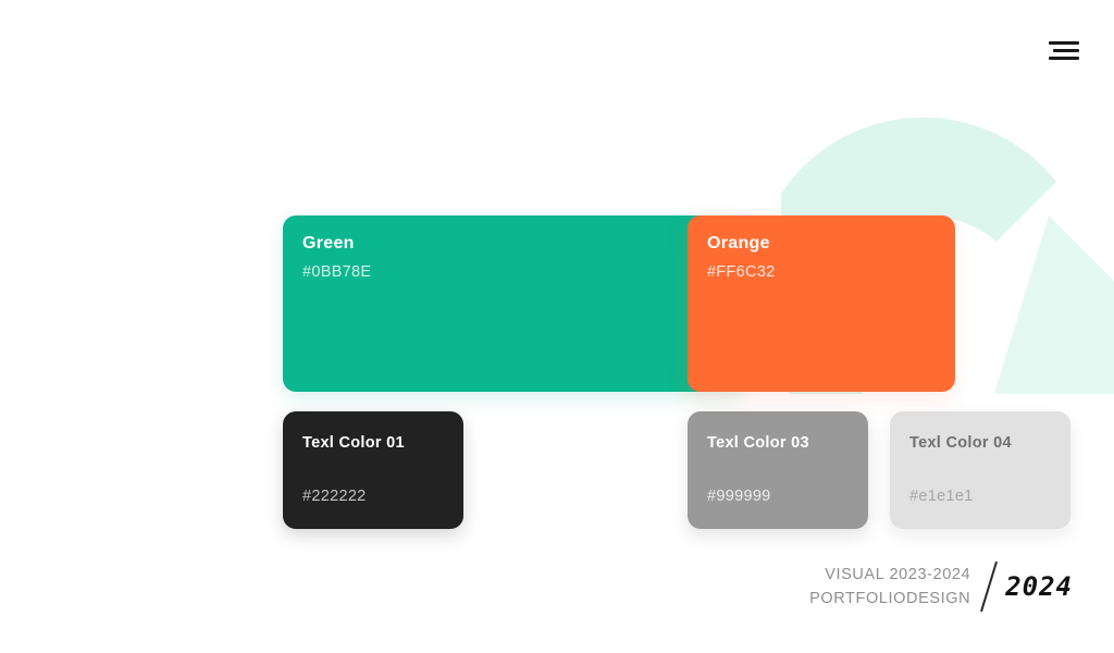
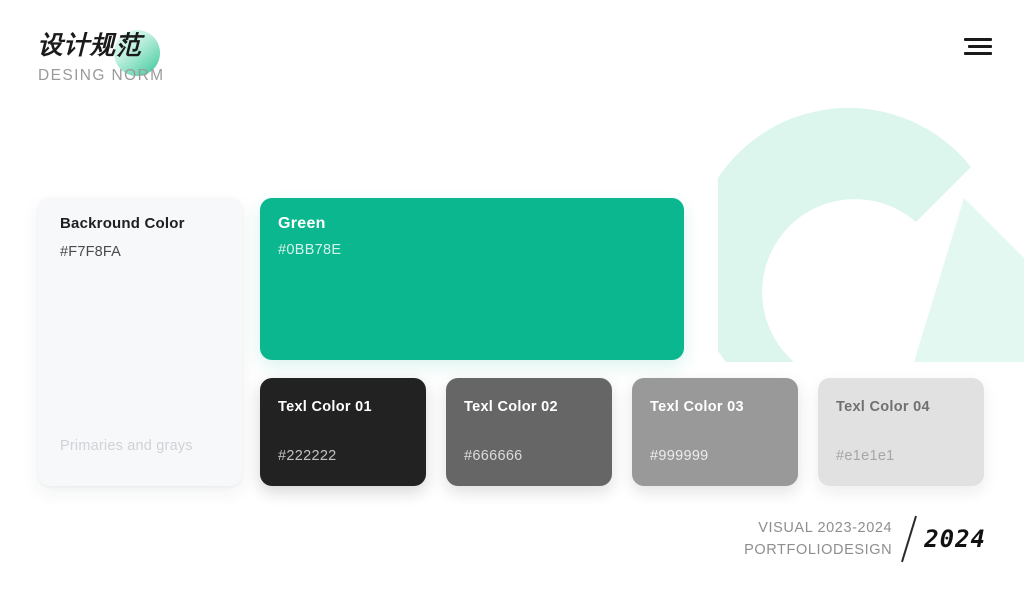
+ 设计规范
+ DESING NORM
+ Backround Color
+ #F7F8FA
+ Primaries and grays
  Green
  #0BB78E
- Orange
- #FF6C32
  Texl Color 01
  #222222
+ Texl Color 02
+ #666666
  Texl Color 03
  #999999
  Texl Color 04
  #e1e1e1
  VISUAL 2023-2024
  PORTFOLIODESIGN
  2024
